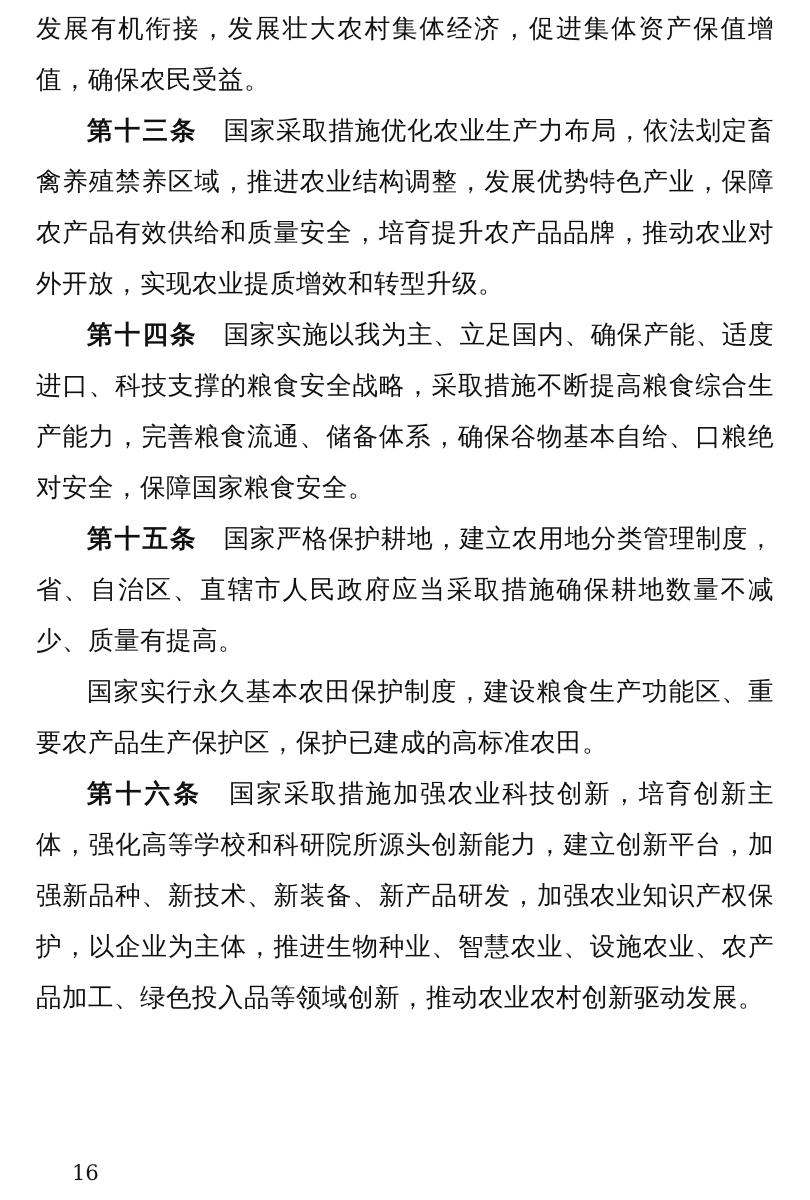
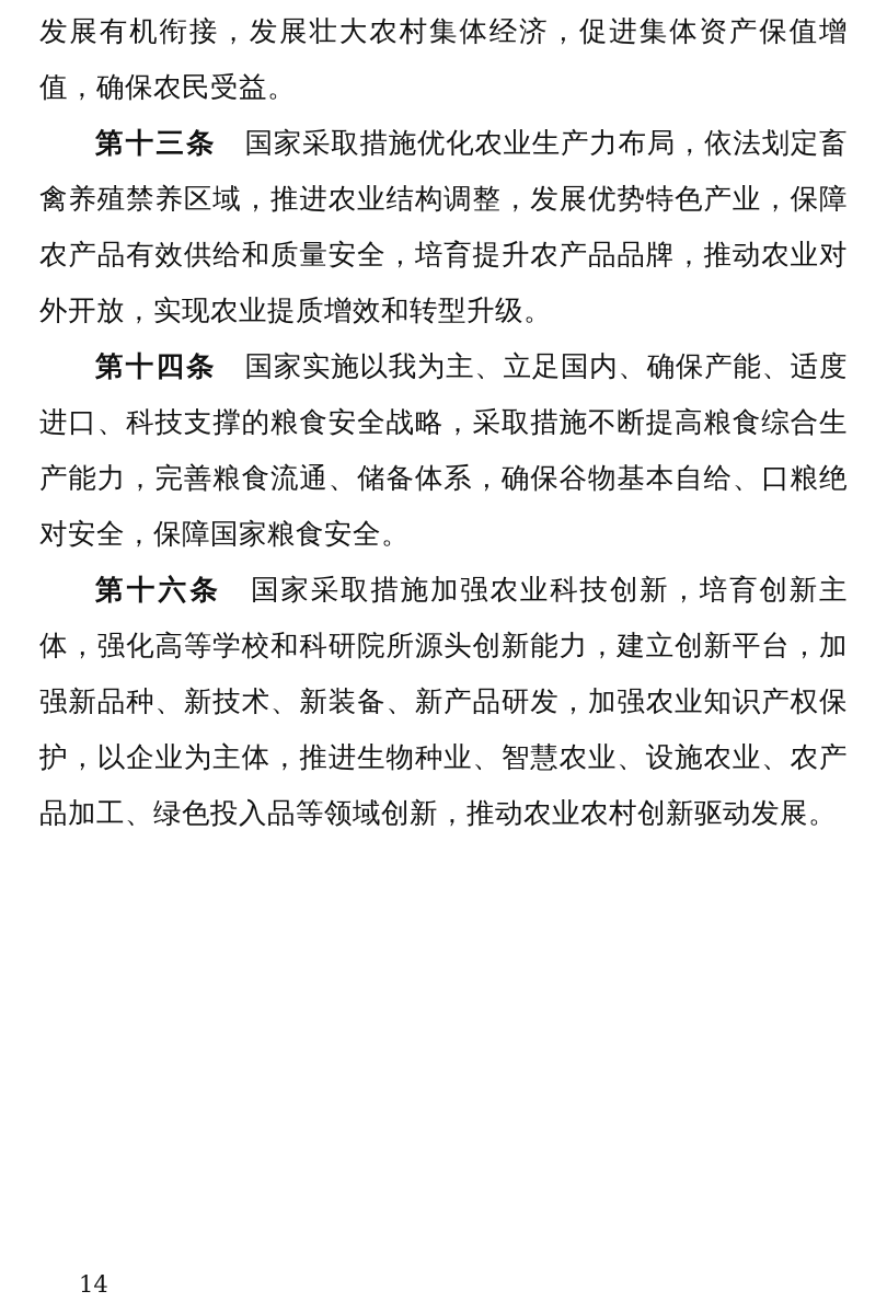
  发展有机衔接，发展壮大农村集体经济，促进集体资产保值增值，确保农民受益。
  第十三条 国家采取措施优化农业生产力布局，依法划定畜禽养殖禁养区域，推进农业结构调整，发展优势特色产业，保障农产品有效供给和质量安全，培育提升农产品品牌，推动农业对外开放，实现农业提质增效和转型升级。
  第十四条 国家实施以我为主、立足国内、确保产能、适度进口、科技支撑的粮食安全战略，采取措施不断提高粮食综合生产能力，完善粮食流通、储备体系，确保谷物基本自给、口粮绝对安全，保障国家粮食安全。
- 第十五条 国家严格保护耕地，建立农用地分类管理制度，省、自治区、直辖市人民政府应当采取措施确保耕地数量不减少、质量有提高。
- 国家实行永久基本农田保护制度，建设粮食生产功能区、重要农产品生产保护区，保护已建成的高标准农田。
  第十六条 国家采取措施加强农业科技创新，培育创新主体，强化高等学校和科研院所源头创新能力，建立创新平台，加强新品种、新技术、新装备、新产品研发，加强农业知识产权保护，以企业为主体，推进生物种业、智慧农业、设施农业、农产品加工、绿色投入品等领域创新，推动农业农村创新驱动发展。
- 16
+ 14
